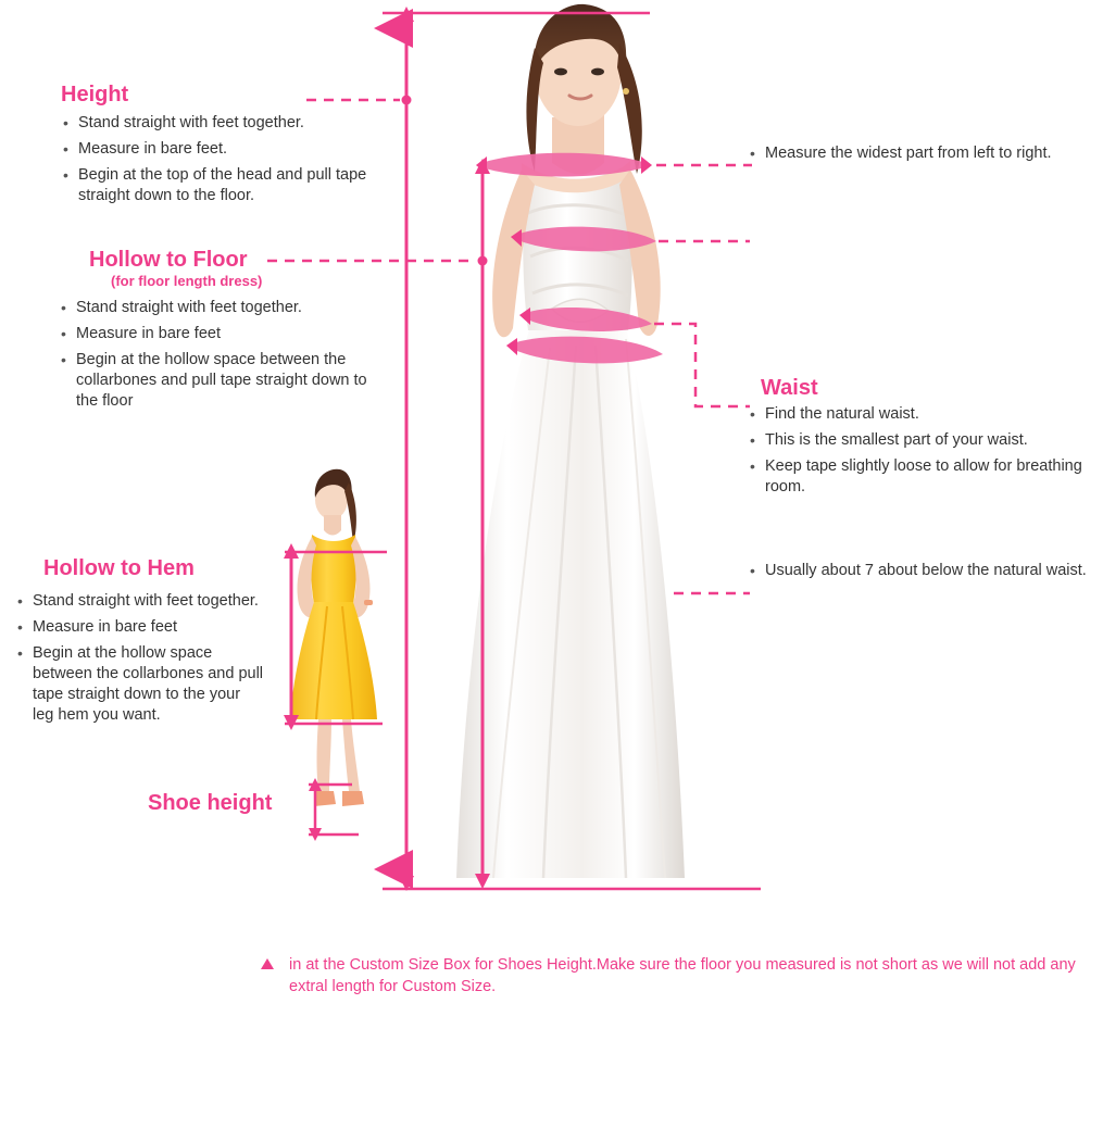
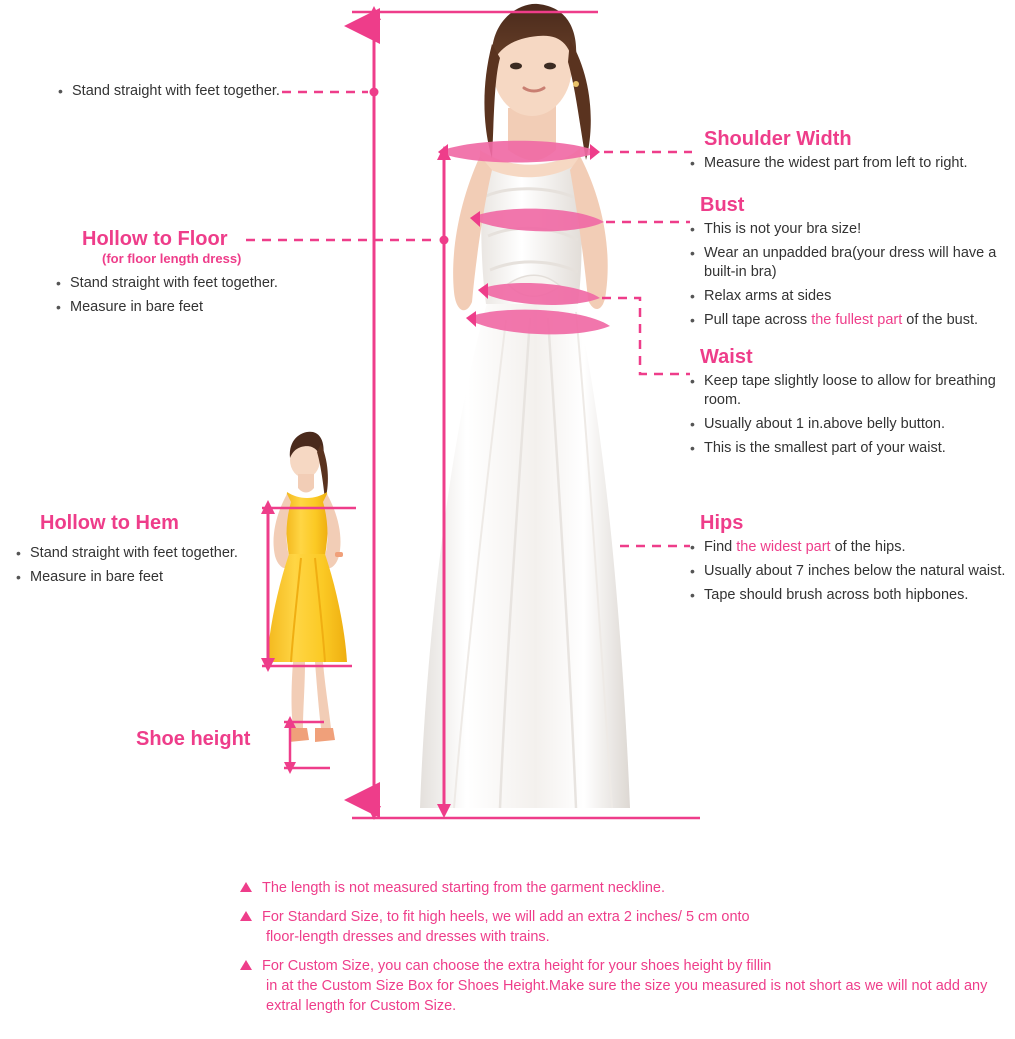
- Height
  Stand straight with feet together.
- Measure in bare feet.
- Begin at the top of the head and pull tape straight down to the floor.
  Hollow to Floor
  (for floor length dress)
  Stand straight with feet together.
  Measure in bare feet
- Begin at the hollow space between the collarbones and pull tape straight down to the floor
  Hollow to Hem
  Stand straight with feet together.
  Measure in bare feet
- Begin at the hollow space between the collarbones and pull tape straight down to the your leg hem you want.
  Shoe height
+ Shoulder Width
  Measure the widest part from left to right.
+ Bust
+ This is not your bra size!
+ Wear an unpadded bra(your dress will have a built-in bra)
+ Relax arms at sides
+ Pull tape across the fullest part of the bust.
  Waist
- Find the natural waist.
- This is the smallest part of your waist.
+ Keep tape slightly loose to allow for breathing room.
+ Usually about 1 in.above belly button.
- Keep tape slightly loose to allow for breathing room.
+ This is the smallest part of your waist.
+ Hips
+ Find the widest part of the hips.
- Usually about 7 about below the natural waist.
+ Usually about 7 inches below the natural waist.
+ Tape should brush across both hipbones.
+ The length is not measured starting from the garment neckline.
+ For Standard Size, to fit high heels, we will add an extra 2 inches/ 5 cm onto
+ floor-length dresses and dresses with trains.
+ For Custom Size, you can choose the extra height for your shoes height by fillin
- in at the Custom Size Box for Shoes Height.Make sure the floor you measured is not short as we will not add any extral length for Custom Size.
+ in at the Custom Size Box for Shoes Height.Make sure the size you measured is not short as we will not add any extral length for Custom Size.
